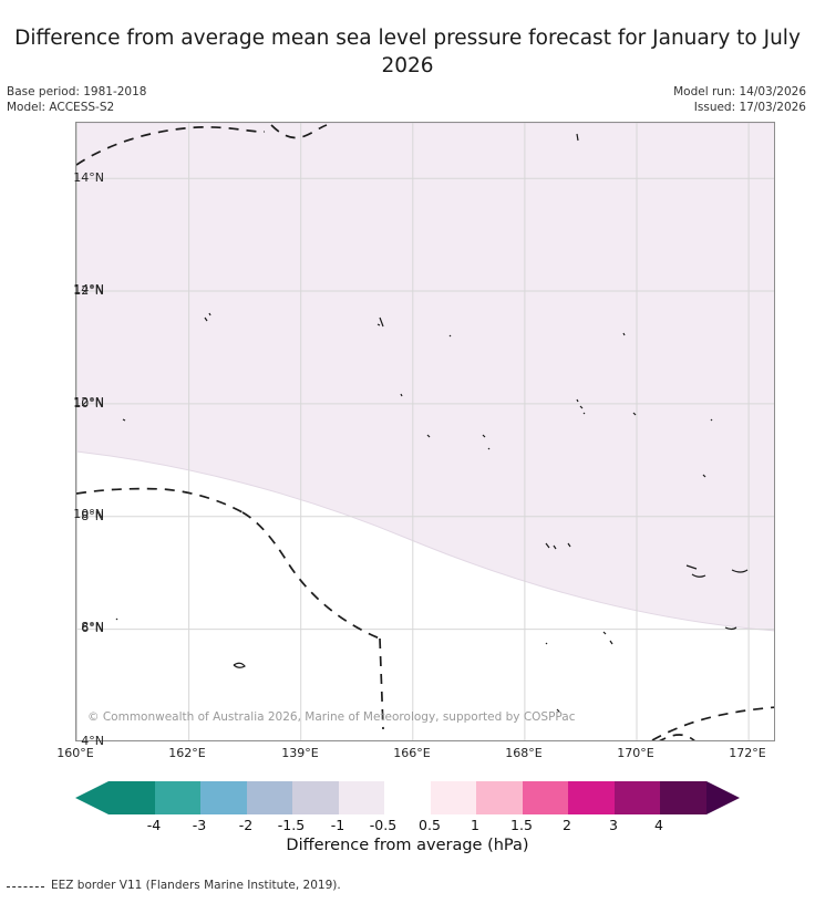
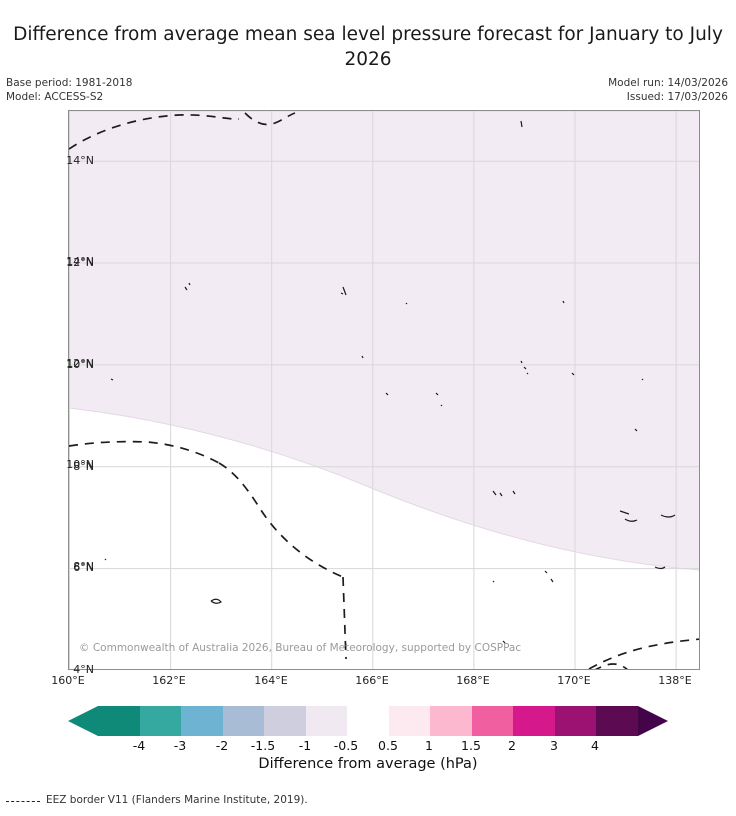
  Difference from average mean sea level pressure forecast for January to July 2026
  Base period: 1981-2018
  Model: ACCESS-S2
  Model run: 14/03/2026
  Issued: 17/03/2026
- © Commonwealth of Australia 2026, Marine of Meteorology, supported by COSPPac
+ © Commonwealth of Australia 2026, Bureau of Meteorology, supported by COSPPac
  14°N
  12°N
  10°N
  8°N
  14°N
  12°N
  10°N
  8°N
  6°N
  4°N
  160°E
  162°E
- 139°E
+ 164°E
  166°E
  168°E
  170°E
- 172°E
+ 138°E
  -4
  -3
  -2
  -1.5
  -1
  -0.5
  0.5
  1
  1.5
  2
  3
  4
  Difference from average (hPa)
  EEZ border V11 (Flanders Marine Institute, 2019).
